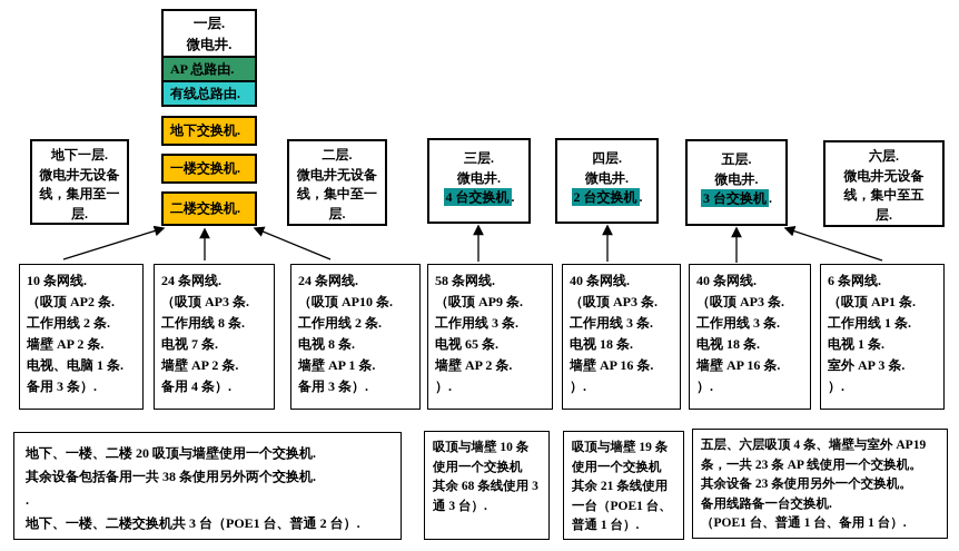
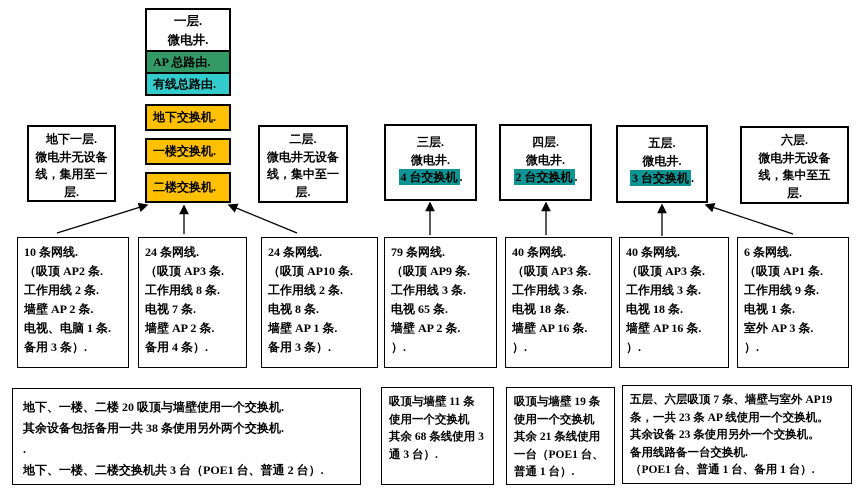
  一层.
  微电井.
  AP 总路由.
  有线总路由.
  地下交换机.
  一楼交换机.
  二楼交换机.
  地下一层.
  微电井无设备
  线，集用至一
  层.
  二层.
  微电井无设备
  线，集中至一
  层.
  三层.
  微电井.
  4 台交换机 .
  四层.
  微电井.
  2 台交换机 .
  五层.
  微电井.
  3 台交换机 .
  六层.
  微电井无设备
  线，集中至五
  层.
  10 条网线.
  （吸顶 AP2 条.
  工作用线 2 条.
  墙壁 AP 2 条.
  电视、电脑 1 条.
  备用 3 条）.
  24 条网线.
  （吸顶 AP3 条.
  工作用线 8 条.
  电视 7 条.
  墙壁 AP 2 条.
  备用 4 条）.
  24 条网线.
  （吸顶 AP10 条.
  工作用线 2 条.
  电视 8 条.
  墙壁 AP 1 条.
  备用 3 条）.
- 58 条网线.
+ 79 条网线.
  （吸顶 AP9 条.
  工作用线 3 条.
  电视 65 条.
  墙壁 AP 2 条.
  ）.
  40 条网线.
  （吸顶 AP3 条.
  工作用线 3 条.
  电视 18 条.
  墙壁 AP 16 条.
  ）.
  40 条网线.
  （吸顶 AP3 条.
  工作用线 3 条.
  电视 18 条.
  墙壁 AP 16 条.
  ）.
  6 条网线.
  （吸顶 AP1 条.
- 工作用线 1 条.
+ 工作用线 9 条.
  电视 1 条.
  室外 AP 3 条.
  ）.
  地下、一楼、二楼 20 吸顶与墙壁使用一个交换机.
  其余设备包括备用一共 38 条使用另外两个交换机.
  .
  地下、一楼、二楼交换机共 3 台（POE1 台、普通 2 台）.
- 吸顶与墙壁 10 条
+ 吸顶与墙壁 11 条
  使用一个交换机
  其余 68 条线使用 3
  通 3 台）.
  吸顶与墙壁 19 条
  使用一个交换机
  其余 21 条线使用
  一台（POE1 台、
  普通 1 台）.
- 五层、六层吸顶 4 条、墙壁与室外 AP19
+ 五层、六层吸顶 7 条、墙壁与室外 AP19
  条，一共 23 条 AP 线使用一个交换机。
  其余设备 23 条使用另外一个交换机。
  备用线路备一台交换机.
  （POE1 台、普通 1 台、备用 1 台）.
